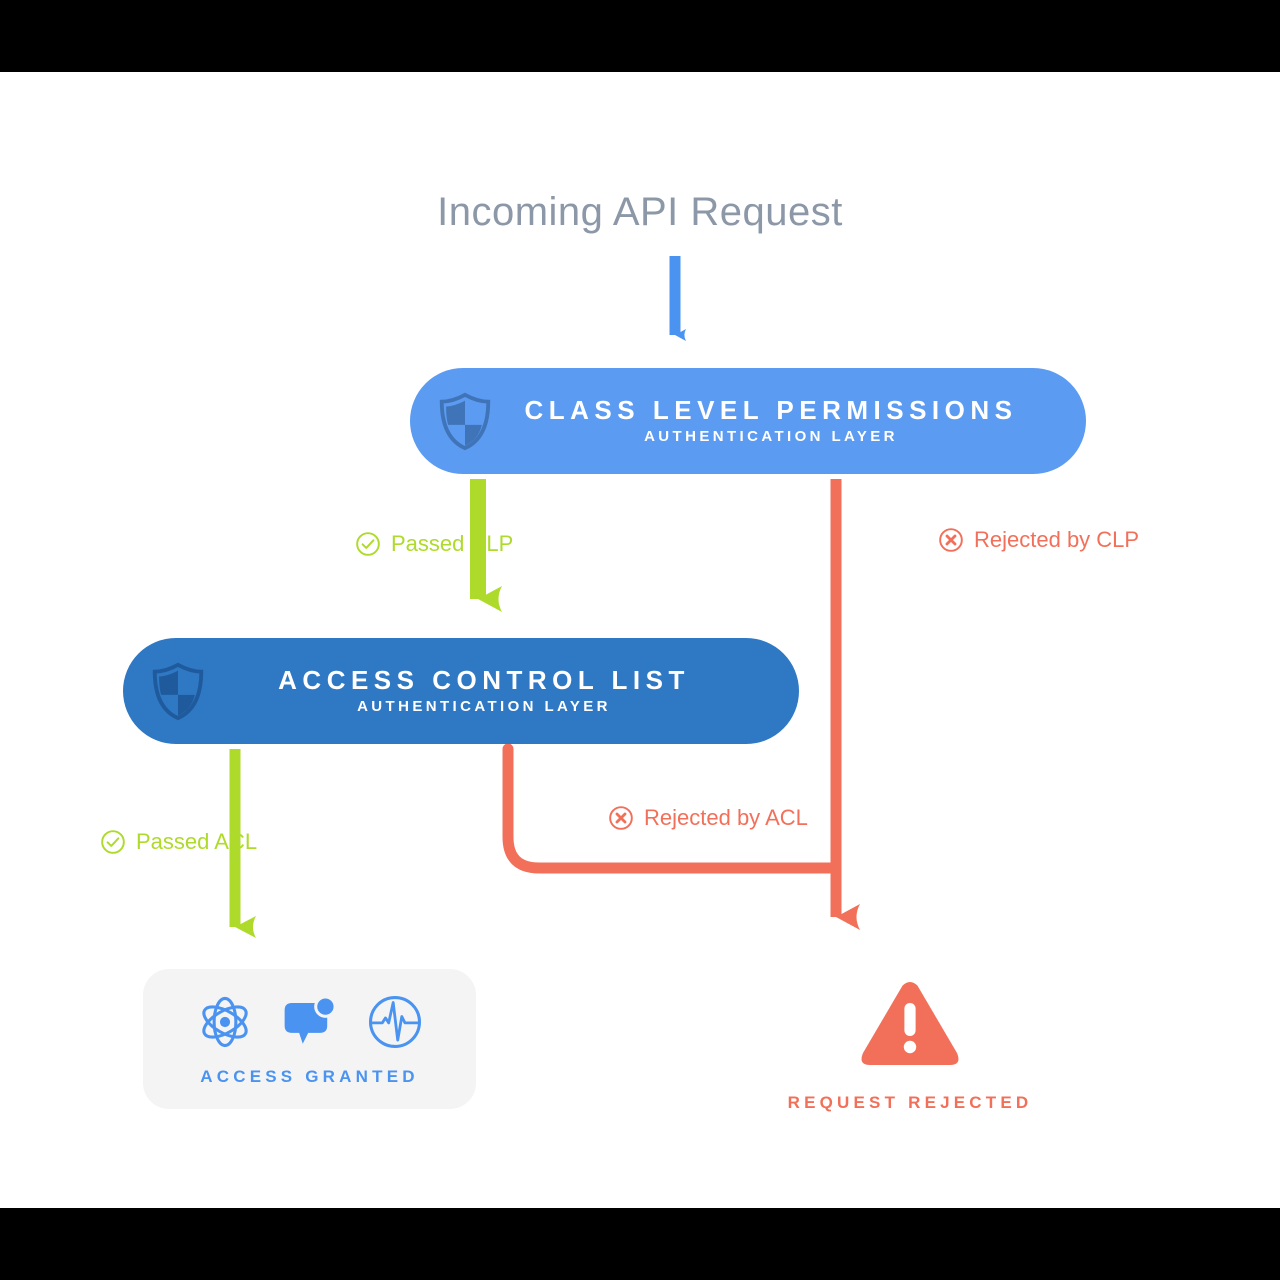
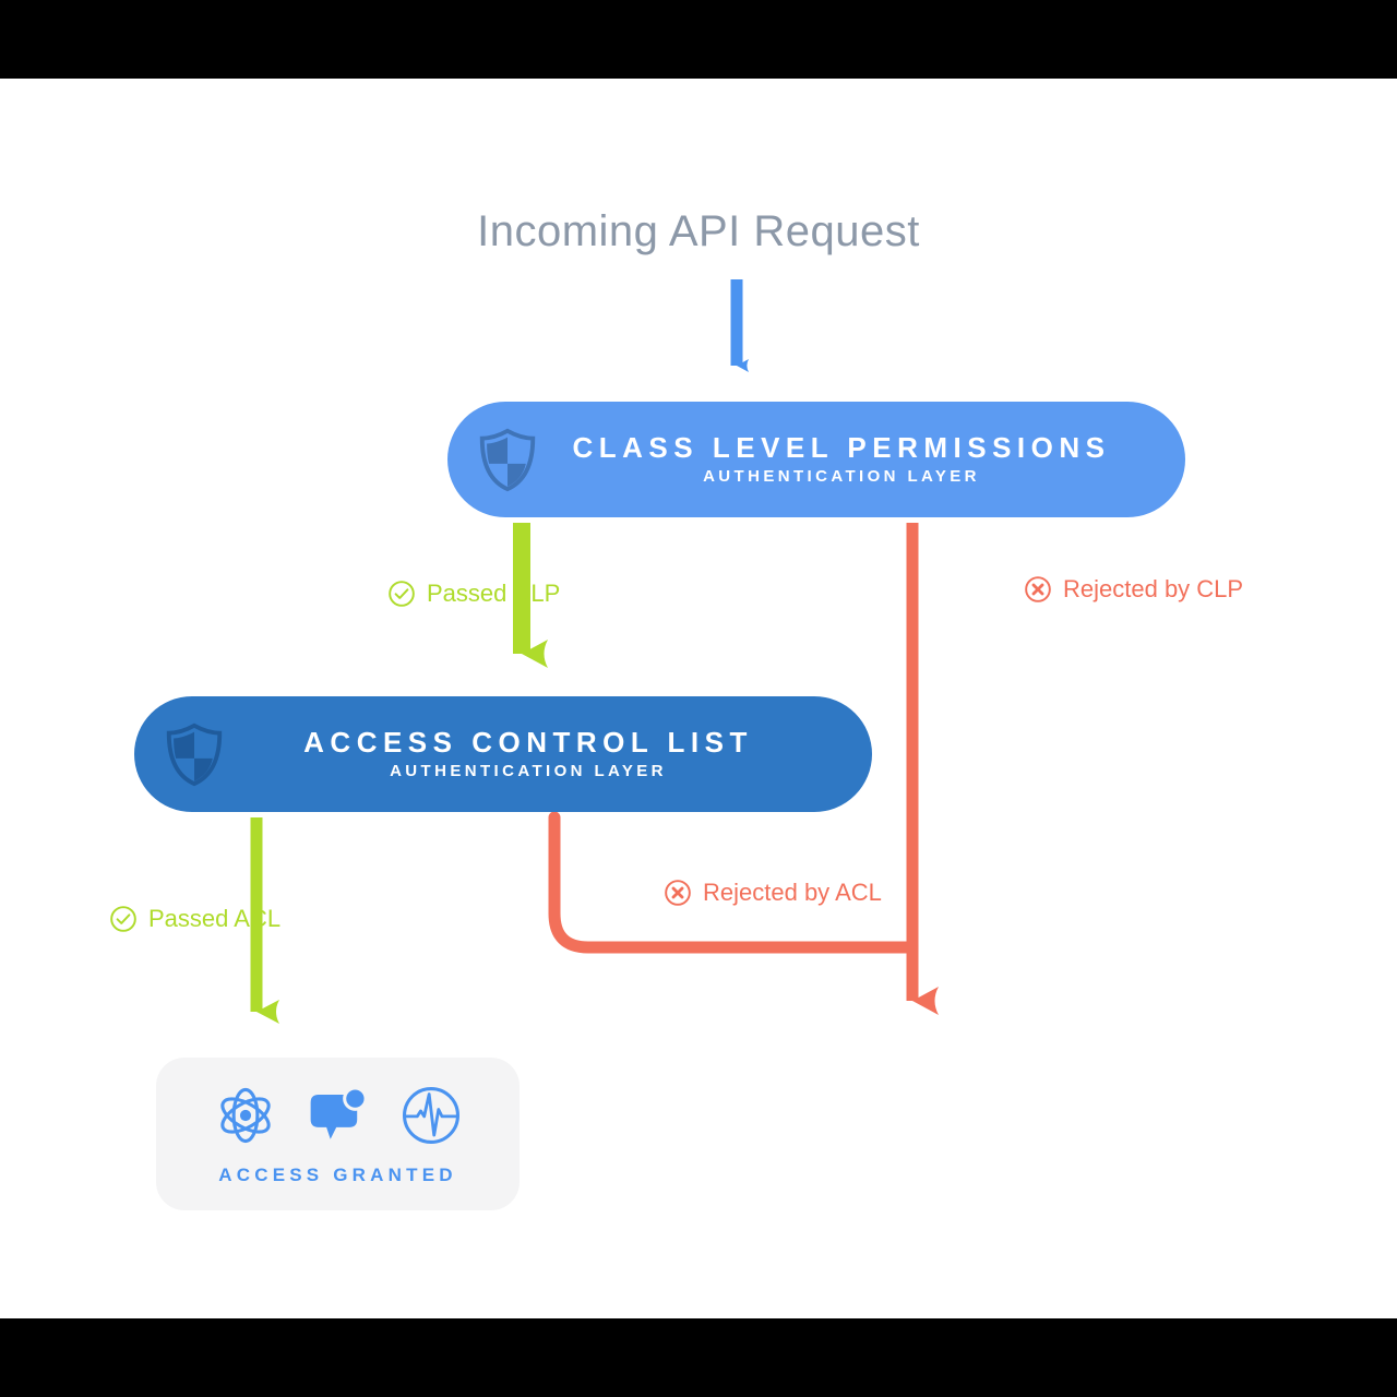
  Incoming API Request
  CLASS LEVEL PERMISSIONS
  AUTHENTICATION LAYER
  ACCESS CONTROL LIST
  AUTHENTICATION LAYER
  Passed CLP
  Rejected by CLP
  Passed ACL
  Rejected by ACL
  ACCESS GRANTED
- REQUEST REJECTED
